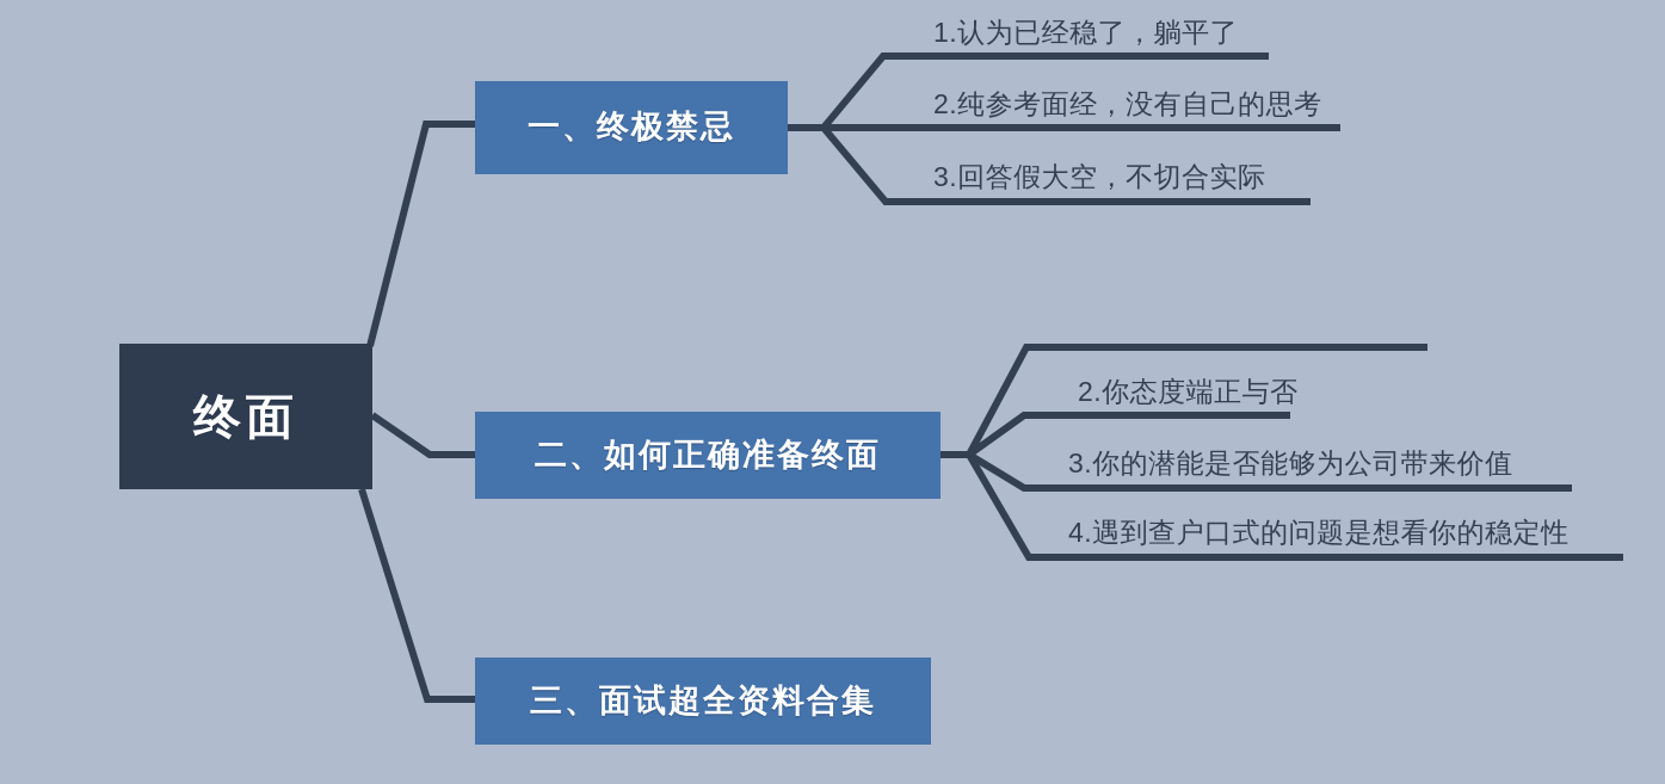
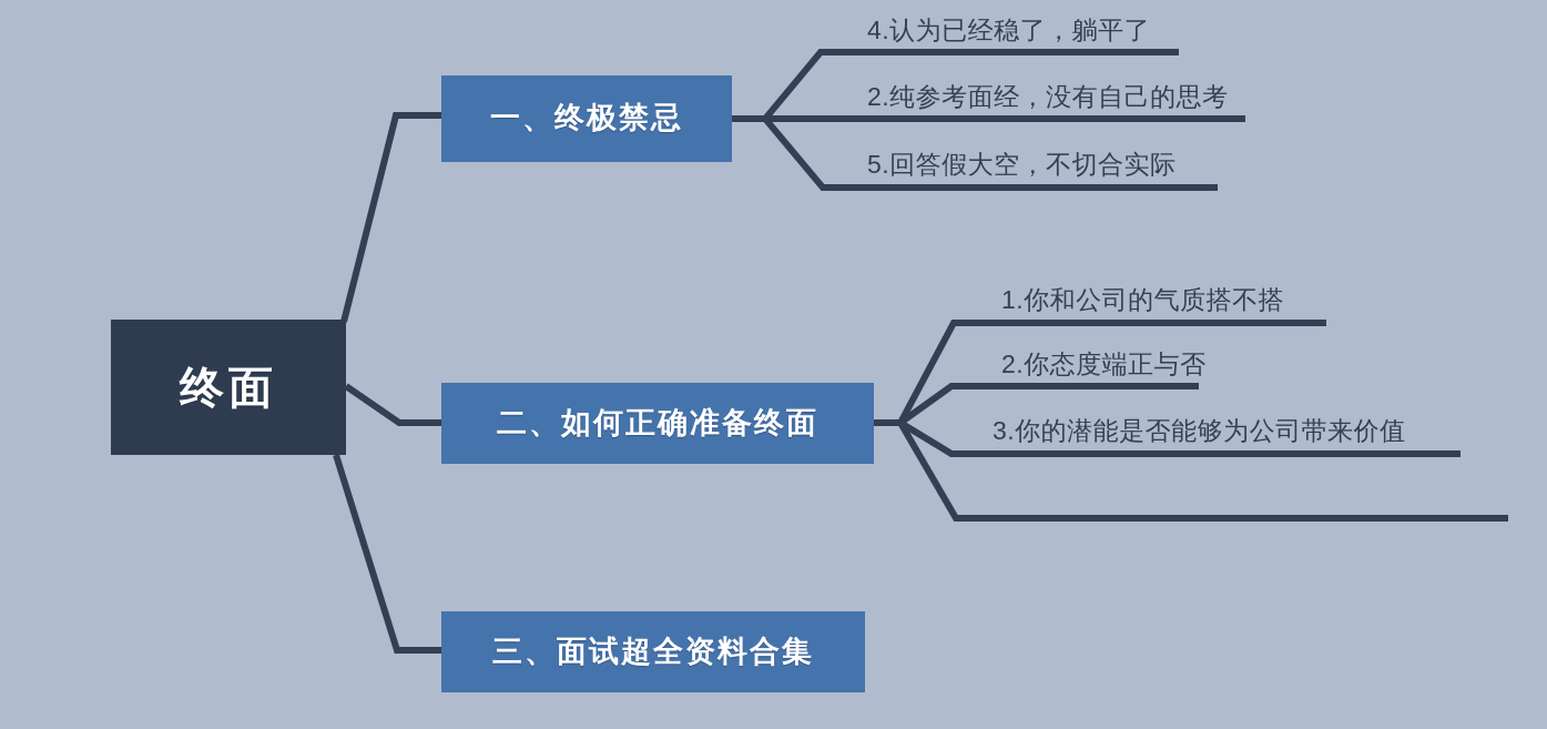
  终面
  一、终极禁忌
  二、如何正确准备终面
  三、面试超全资料合集
- 1.认为已经稳了，躺平了
+ 4.认为已经稳了，躺平了
  2.纯参考面经，没有自己的思考
- 3.回答假大空，不切合实际
+ 5.回答假大空，不切合实际
+ 1.你和公司的气质搭不搭
  2.你态度端正与否
  3.你的潜能是否能够为公司带来价值
- 4.遇到查户口式的问题是想看你的稳定性
